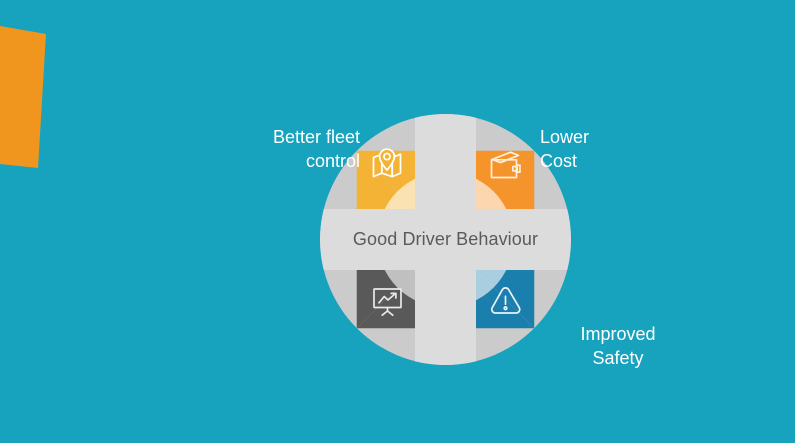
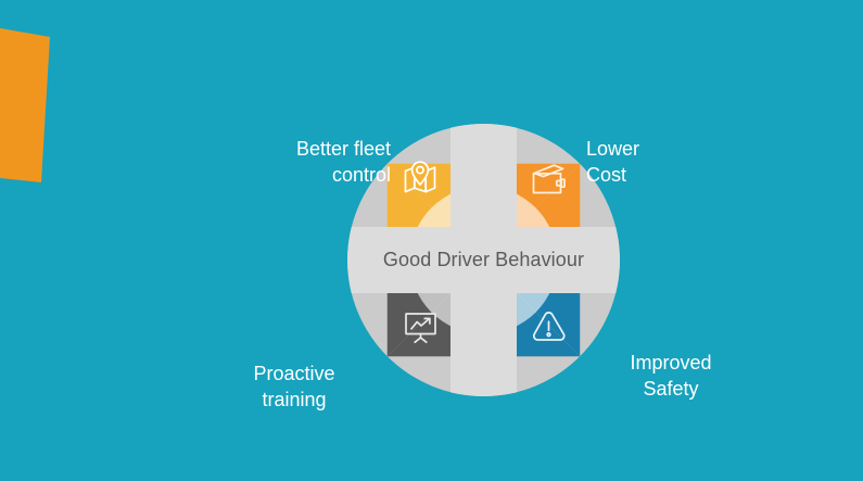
  Good Driver Behaviour
  Better fleet
  control
  Lower
  Cost
  Improved
  Safety
+ Proactive
+ training
